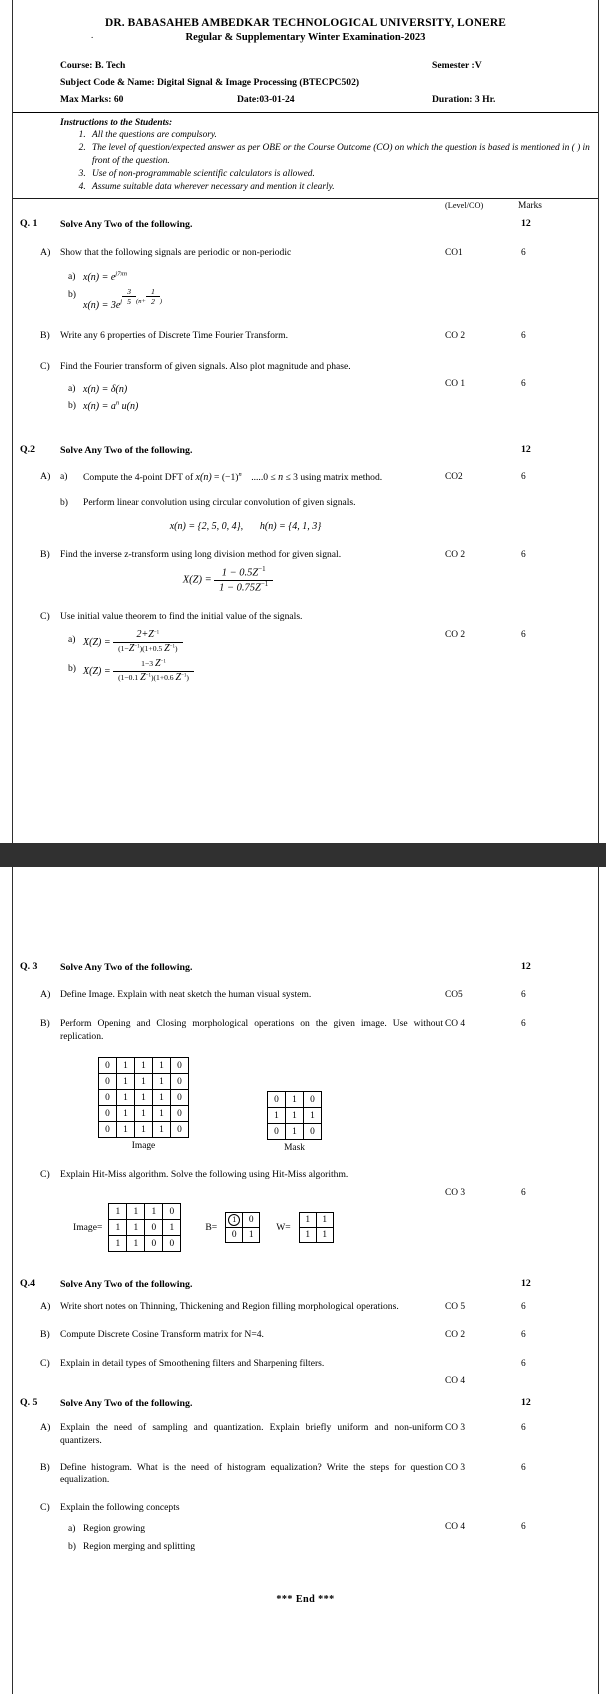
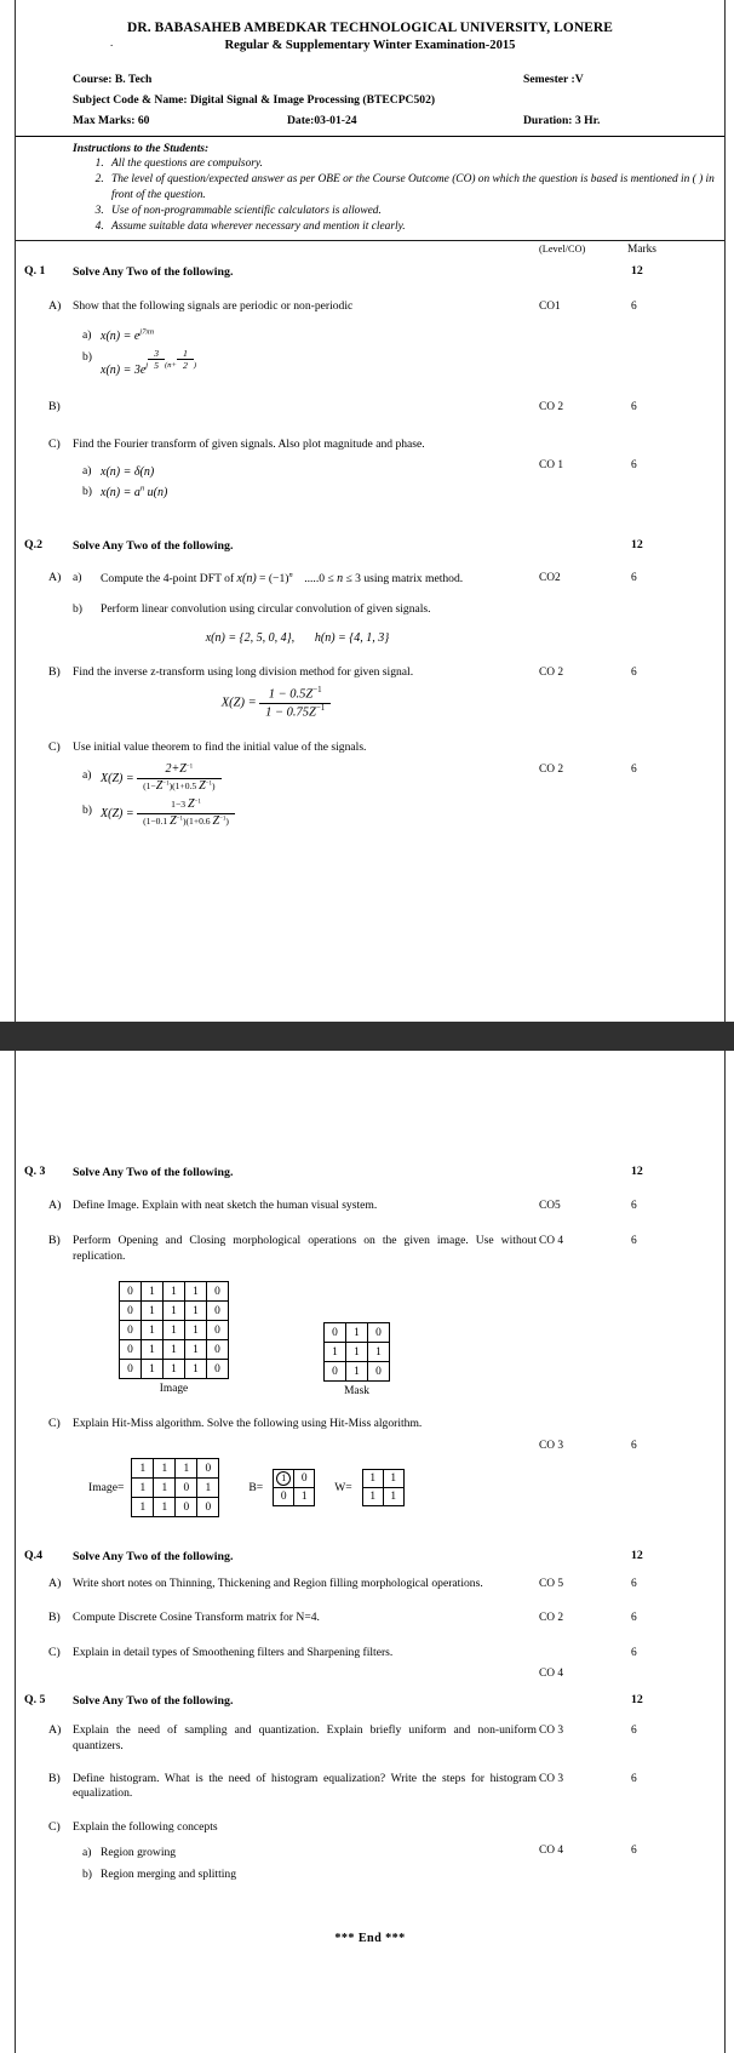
  DR. BABASAHEB AMBEDKAR TECHNOLOGICAL UNIVERSITY, LONERE
  .
- Regular & Supplementary Winter Examination-2023
+ Regular & Supplementary Winter Examination-2015
  Course: B. Tech
  Semester :V
  Subject Code & Name: Digital Signal & Image Processing (BTECPC502)
  Max Marks: 60
  Date:03-01-24
  Duration: 3 Hr.
  Instructions to the Students:
  All the questions are compulsory.
  The level of question/expected answer as per OBE or the Course Outcome (CO) on which the question is based is mentioned in ( ) in front of the question.
  Use of non-programmable scientific calculators is allowed.
  Assume suitable data wherever necessary and mention it clearly.
  (Level/CO)
  Marks
  Q. 1
  Solve Any Two of the following.
  12
  A)
  Show that the following signals are periodic or non-periodic
  CO1
  6
  a)
  b)
  x(n) = 3e
  3
  5
  1
  2
  B)
- Write any 6 properties of Discrete Time Fourier Transform.
  CO 2
  6
  C)
  Find the Fourier transform of given signals. Also plot magnitude and phase.
  CO 1
  6
  a)
  x(n) = δ(n)
  b)
  x(n) = a u(n)
  Q.2
  Solve Any Two of the following.
  12
  A)
  CO2
  6
  a)
  Compute the 4-point DFT of x(n) = (−1) .....0 ≤ n ≤ 3 using matrix method.
  b)
  Perform linear convolution using circular convolution of given signals.
  x(n) = {2, 5, 0, 4}, h(n) = {4, 1, 3}
  B)
  Find the inverse z-transform using long division method for given signal.
  CO 2
  6
  X(Z) =
  1 − 0.5Z
  1 − 0.75Z
  C)
  Use initial value theorem to find the initial value of the signals.
  CO 2
  6
  a)
  X(Z) =
  (1−Z )(1+0.5 Z )
  b)
  X(Z) =
  (1−0.1 Z )(1+0.6 Z )
  Q. 3
  Solve Any Two of the following.
  12
  A)
  Define Image. Explain with neat sketch the human visual system.
  CO5
  6
  B)
  Perform Opening and Closing morphological operations on the given image. Use without replication.
  CO 4
  6
  0	1	1	1	0
  0	1	1	1	0
  0	1	1	1	0
  0	1	1	1	0
  0	1	1	1	0
  Image
  0	1	0
  1	1	1
  0	1	0
  Mask
  C)
  Explain Hit-Miss algorithm. Solve the following using Hit-Miss algorithm.
  CO 3
  6
  Image=
  1	1	1	0
  1	1	0	1
  1	1	0	0
  B=
  1	0
  0	1
  W=
  1	1
  1	1
  Q.4
  Solve Any Two of the following.
  12
  A)
  Write short notes on Thinning, Thickening and Region filling morphological operations.
  CO 5
  6
  B)
  Compute Discrete Cosine Transform matrix for N=4.
  CO 2
  6
  C)
  Explain in detail types of Smoothening filters and Sharpening filters.
  CO 4
  6
  Q. 5
  Solve Any Two of the following.
  12
  A)
  Explain the need of sampling and quantization. Explain briefly uniform and non-uniform quantizers.
  CO 3
  6
  B)
- Define histogram. What is the need of histogram equalization? Write the steps for question equalization.
+ Define histogram. What is the need of histogram equalization? Write the steps for histogram equalization.
  CO 3
  6
  C)
  Explain the following concepts
  CO 4
  6
  a)
  Region growing
  b)
  Region merging and splitting
  *** End ***
